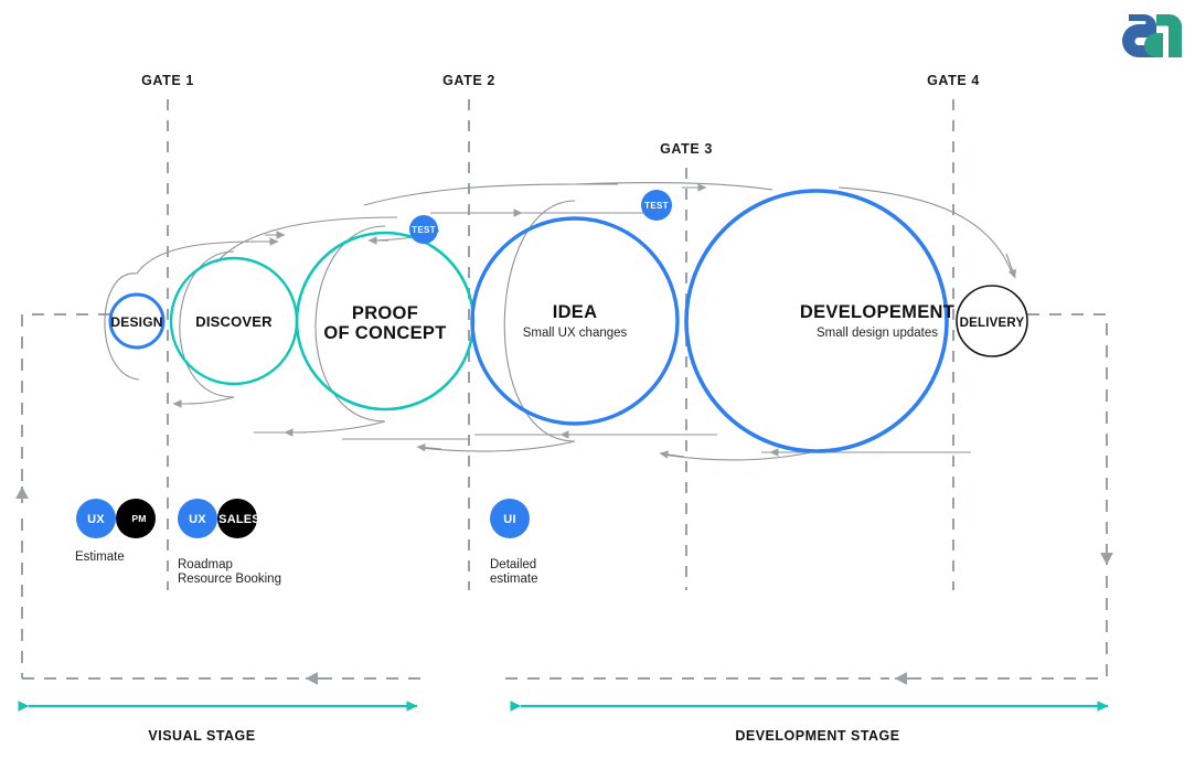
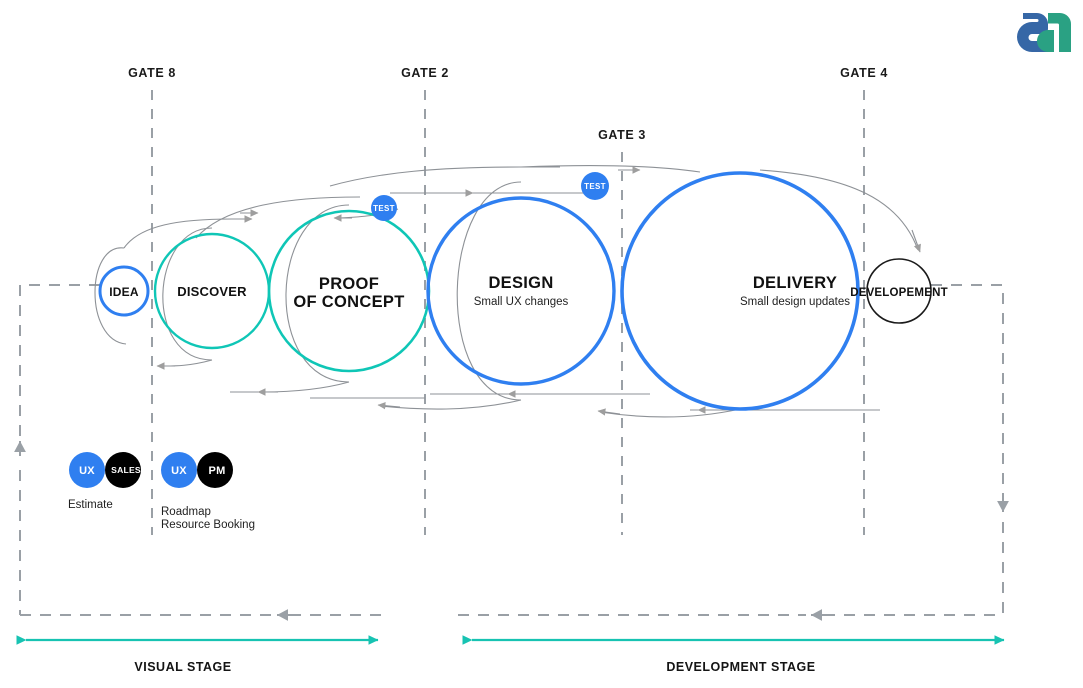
- DESIGN
+ IDEA
  DISCOVER
  PROOF
  OF CONCEPT
- IDEA
+ DESIGN
  Small UX changes
- DEVELOPEMENT
+ DELIVERY
  Small design updates
- DELIVERY
+ DEVELOPEMENT
  TEST
  TEST
- GATE 1
+ GATE 8
  GATE 2
  GATE 3
  GATE 4
  UX
- PM
+ SALES
  Estimate
  UX
- SALES
+ PM
  Roadmap
  Resource Booking
- UI
- Detailed
- estimate
  VISUAL STAGE
  DEVELOPMENT STAGE
